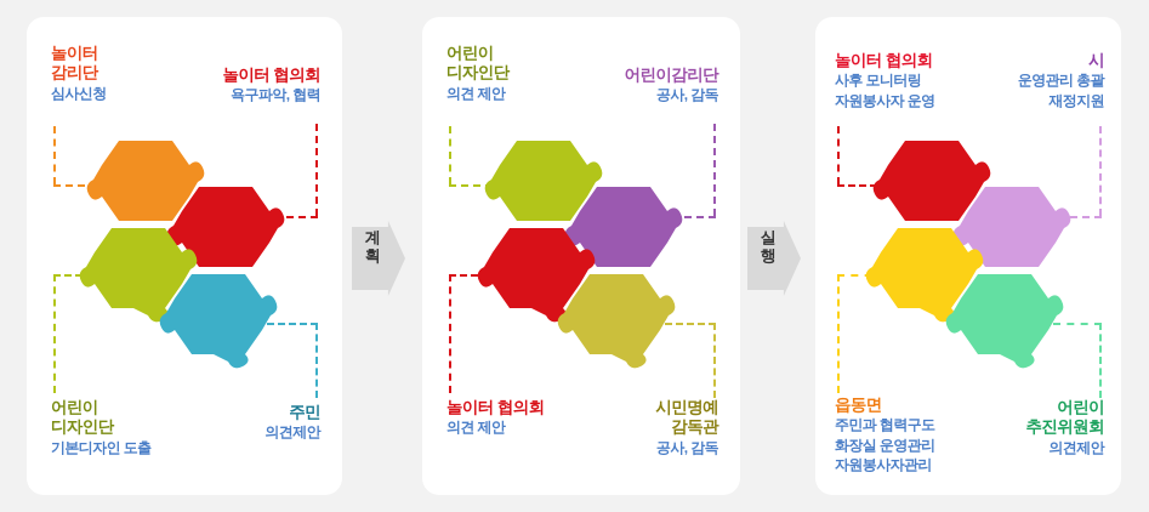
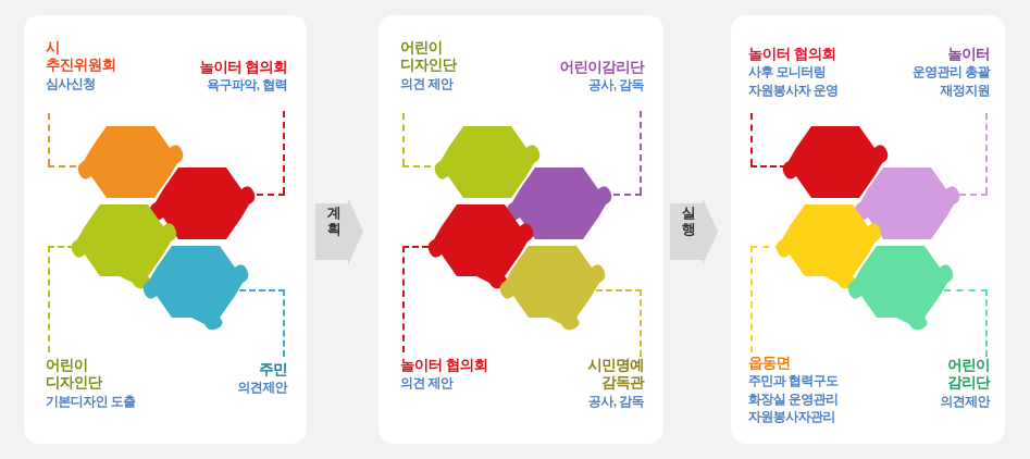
- 놀이터
+ 시
- 감리단
+ 추진위원회
  심사신청
  놀이터 협의회
  욕구파악, 협력
  어린이
  디자인단
  기본디자인 도출
  주민
  의견제안
  계
  획
  어린이
  디자인단
  의견 제안
  어린이감리단
  공사, 감독
  놀이터 협의회
  의견 제안
  시민명예
  감독관
  공사, 감독
  실
  행
  놀이터 협의회
  사후 모니터링
  자원봉사자 운영
- 시
+ 놀이터
  운영관리 총괄
  재정지원
  읍동면
  주민과 협력구도
  화장실 운영관리
  자원봉사자관리
  어린이
- 추진위원회
+ 감리단
  의견제안
